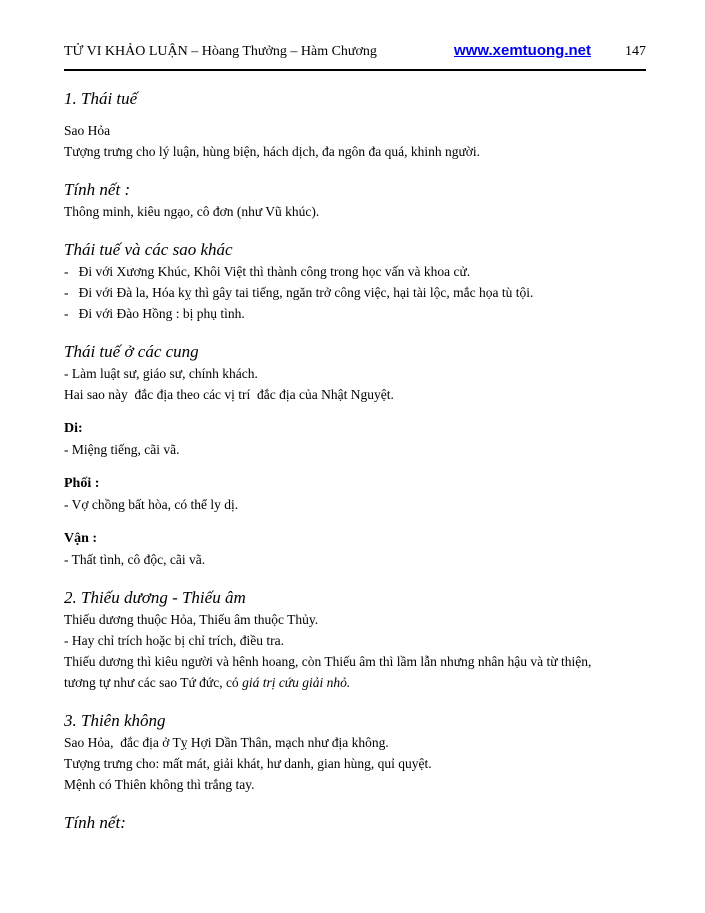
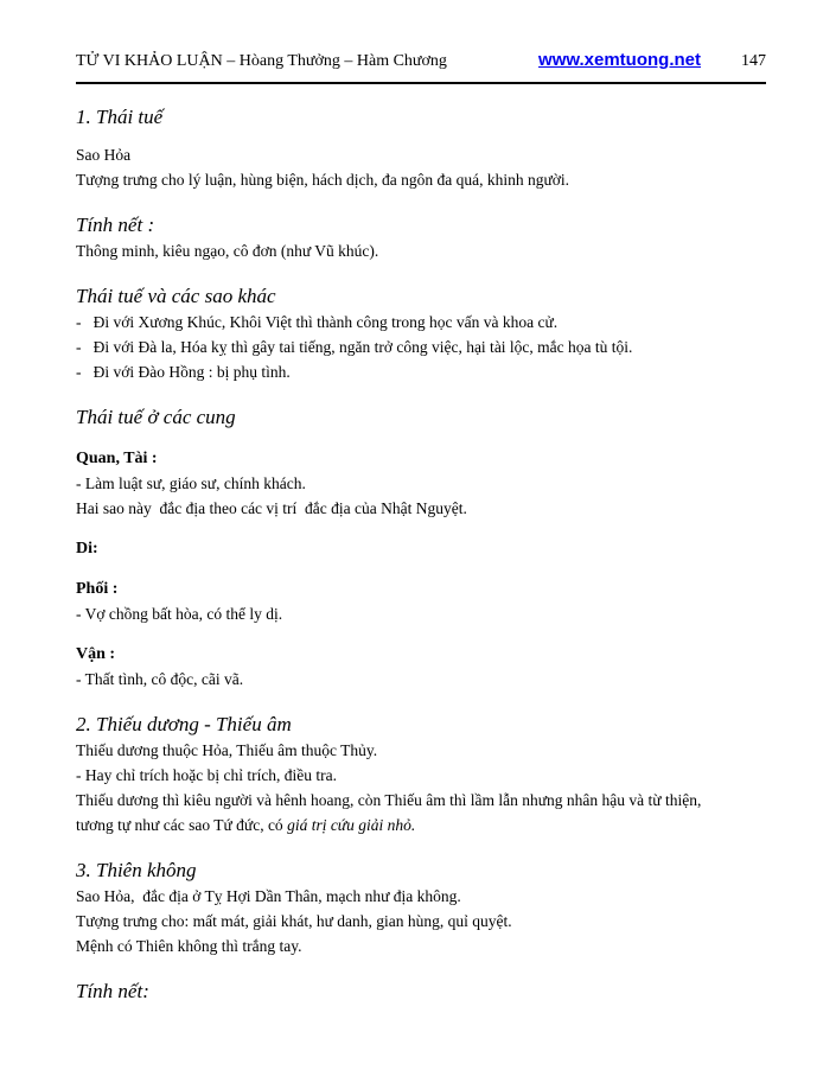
  TỬ VI KHẢO LUẬN – Hòang Thưởng – Hàm Chương
  www.xemtuong.net
  147
  1. Thái tuế
  Sao Hỏa
  Tượng trưng cho lý luận, hùng biện, hách dịch, đa ngôn đa quá, khinh người.
  Tính nết :
  Thông minh, kiêu ngạo, cô đơn (như Vũ khúc).
  Thái tuế và các sao khác
  - Đi với Xương Khúc, Khôi Việt thì thành công trong học vấn và khoa cử.
  - Đi với Đà la, Hóa kỵ thì gây tai tiếng, ngăn trở công việc, hại tài lộc, mắc họa tù tội.
  - Đi với Đào Hồng : bị phụ tình.
  Thái tuế ở các cung
+ Quan, Tài :
  - Làm luật sư, giáo sư, chính khách.
  Hai sao này đắc địa theo các vị trí đắc địa của Nhật Nguyệt.
  Di:
- - Miệng tiếng, cãi vã.
  Phối :
  - Vợ chồng bất hòa, có thể ly dị.
  Vận :
  - Thất tình, cô độc, cãi vã.
  2. Thiếu dương - Thiếu âm
  Thiếu dương thuộc Hỏa, Thiếu âm thuộc Thủy.
  - Hay chỉ trích hoặc bị chỉ trích, điều tra.
  Thiếu dương thì kiêu người và hênh hoang, còn Thiếu âm thì lầm lẫn nhưng nhân hậu và từ thiện,
  tương tự như các sao Tứ đức, có giá trị cứu giải nhỏ.
  3. Thiên không
  Sao Hỏa, đắc địa ở Tỵ Hợi Dần Thân, mạch như địa không.
  Tượng trưng cho: mất mát, giải khát, hư danh, gian hùng, quỉ quyệt.
  Mệnh có Thiên không thì trắng tay.
  Tính nết:
